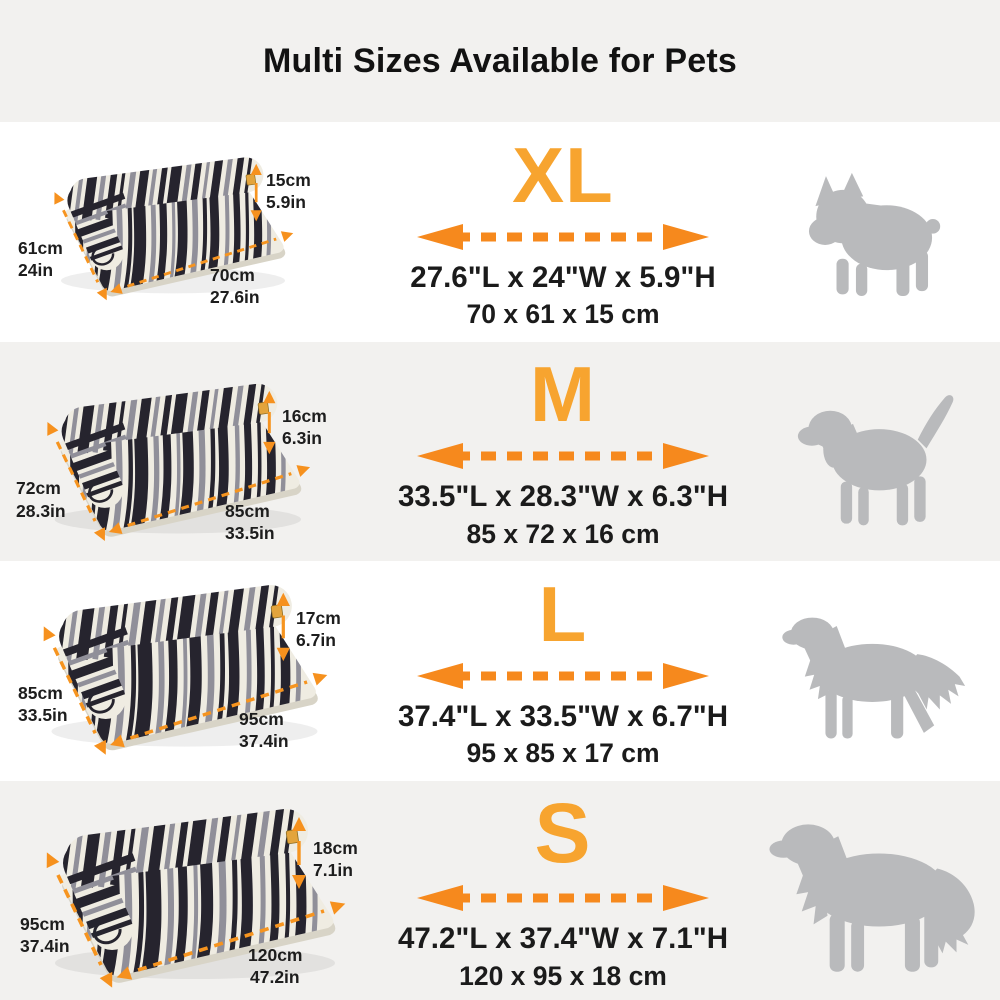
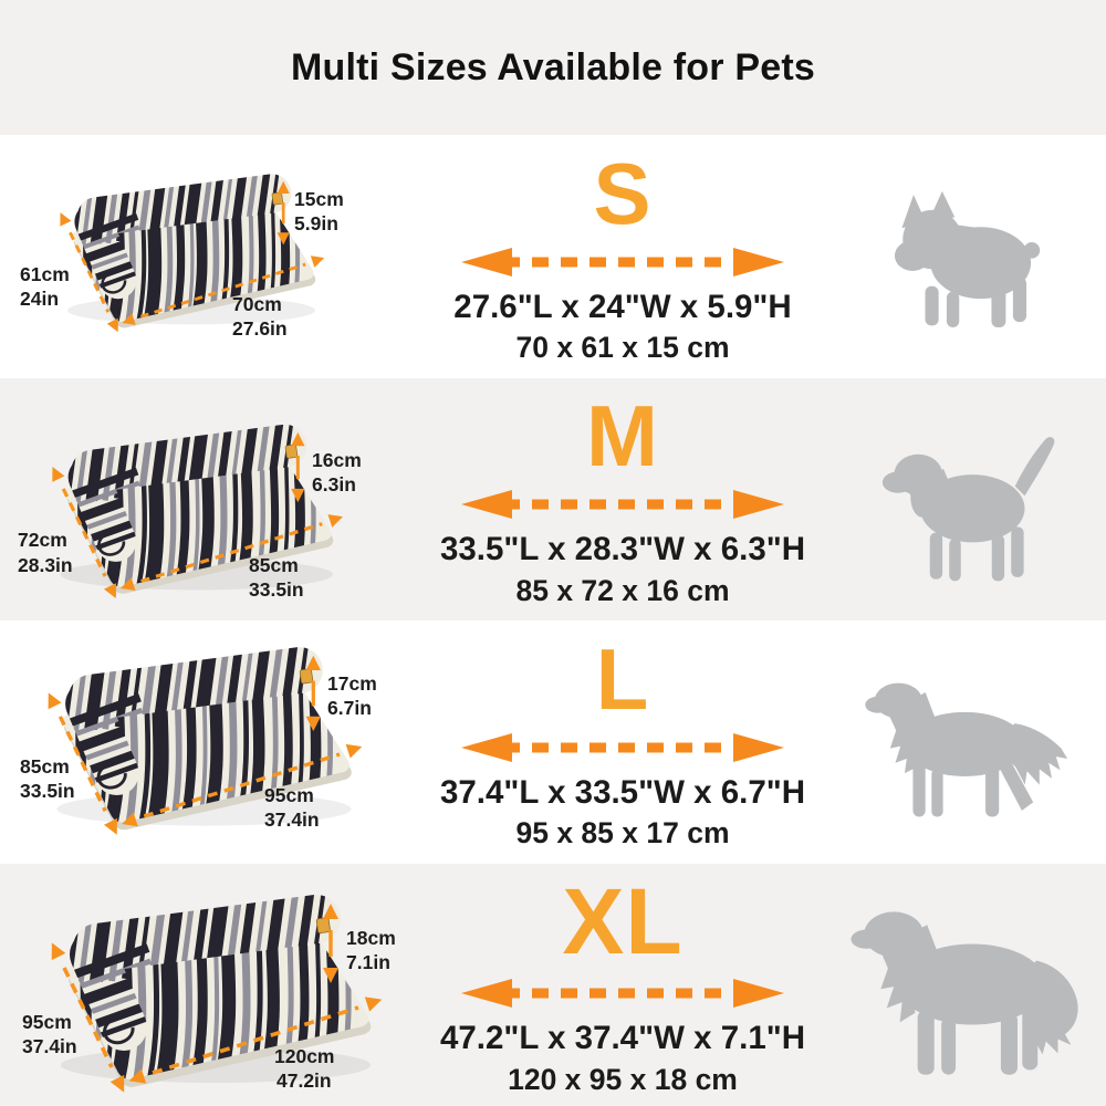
  Multi Sizes Available for Pets
  15cm
  5.9in
  61cm
  24in
  70cm
  27.6in
- XL
+ S
  27.6"L x 24"W x 5.9"H
  70 x 61 x 15 cm
  16cm
  6.3in
  72cm
  28.3in
  85cm
  33.5in
  M
  33.5"L x 28.3"W x 6.3"H
  85 x 72 x 16 cm
  17cm
  6.7in
  85cm
  33.5in
  95cm
  37.4in
  L
  37.4"L x 33.5"W x 6.7"H
  95 x 85 x 17 cm
  18cm
  7.1in
  95cm
  37.4in
  120cm
  47.2in
- S
+ XL
  47.2"L x 37.4"W x 7.1"H
  120 x 95 x 18 cm
